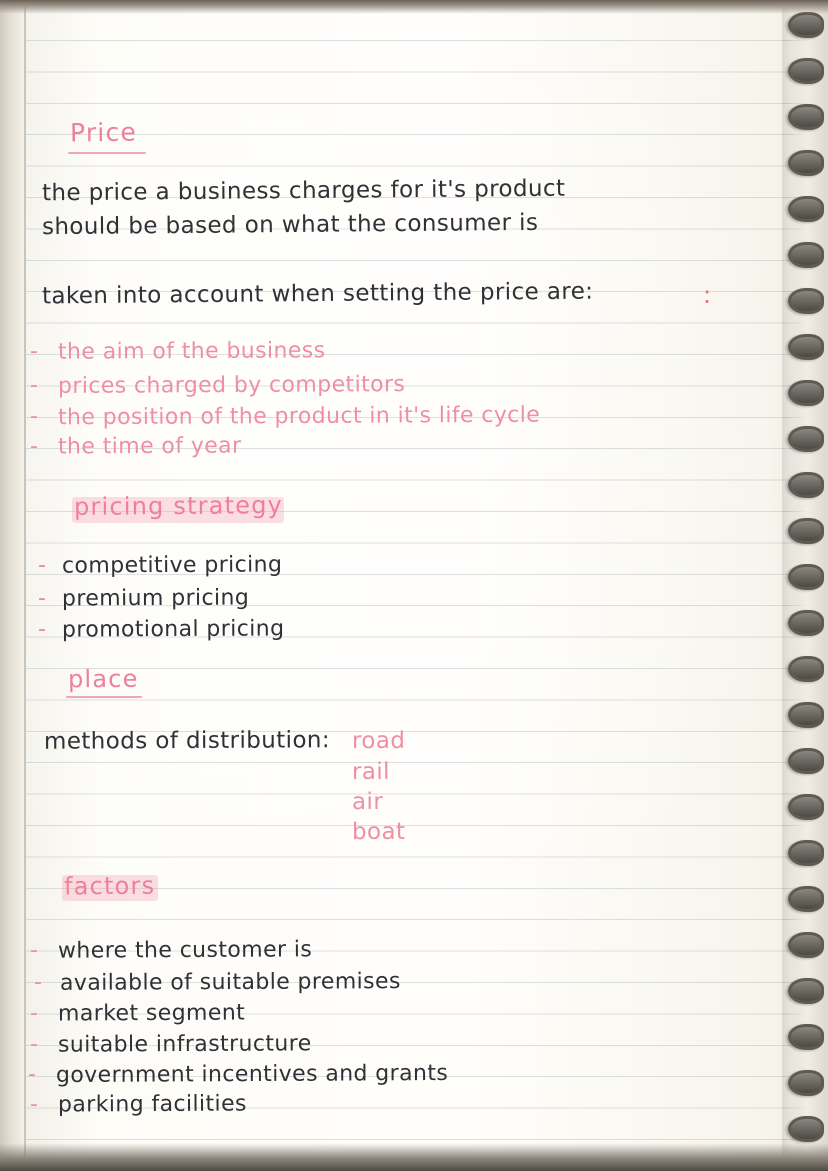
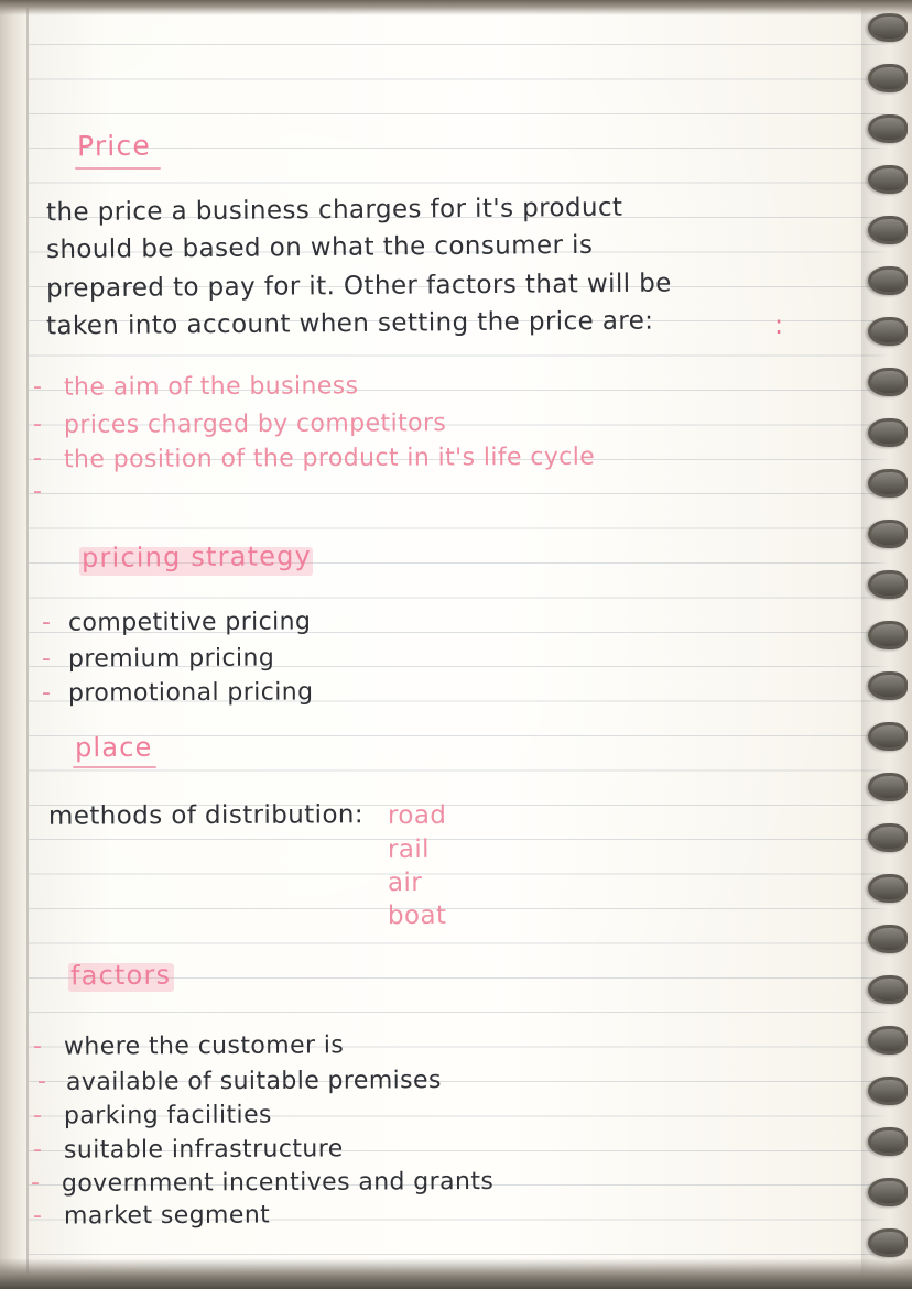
  Price
  the price a business charges for it's product
  should be based on what the consumer is
+ prepared to pay for it. Other factors that will be
  taken into account when setting the price are:
  :
  -
  the aim of the business
  -
  prices charged by competitors
  -
  the position of the product in it's life cycle
  -
- the time of year
  pricing strategy
  -
  competitive pricing
  -
  premium pricing
  -
  promotional pricing
  place
  methods of distribution:
  road
  rail
  air
  boat
  factors
  -
  where the customer is
  -
  available of suitable premises
  -
- market segment
+ parking facilities
  -
  suitable infrastructure
  -
  government incentives and grants
  -
- parking facilities
+ market segment
